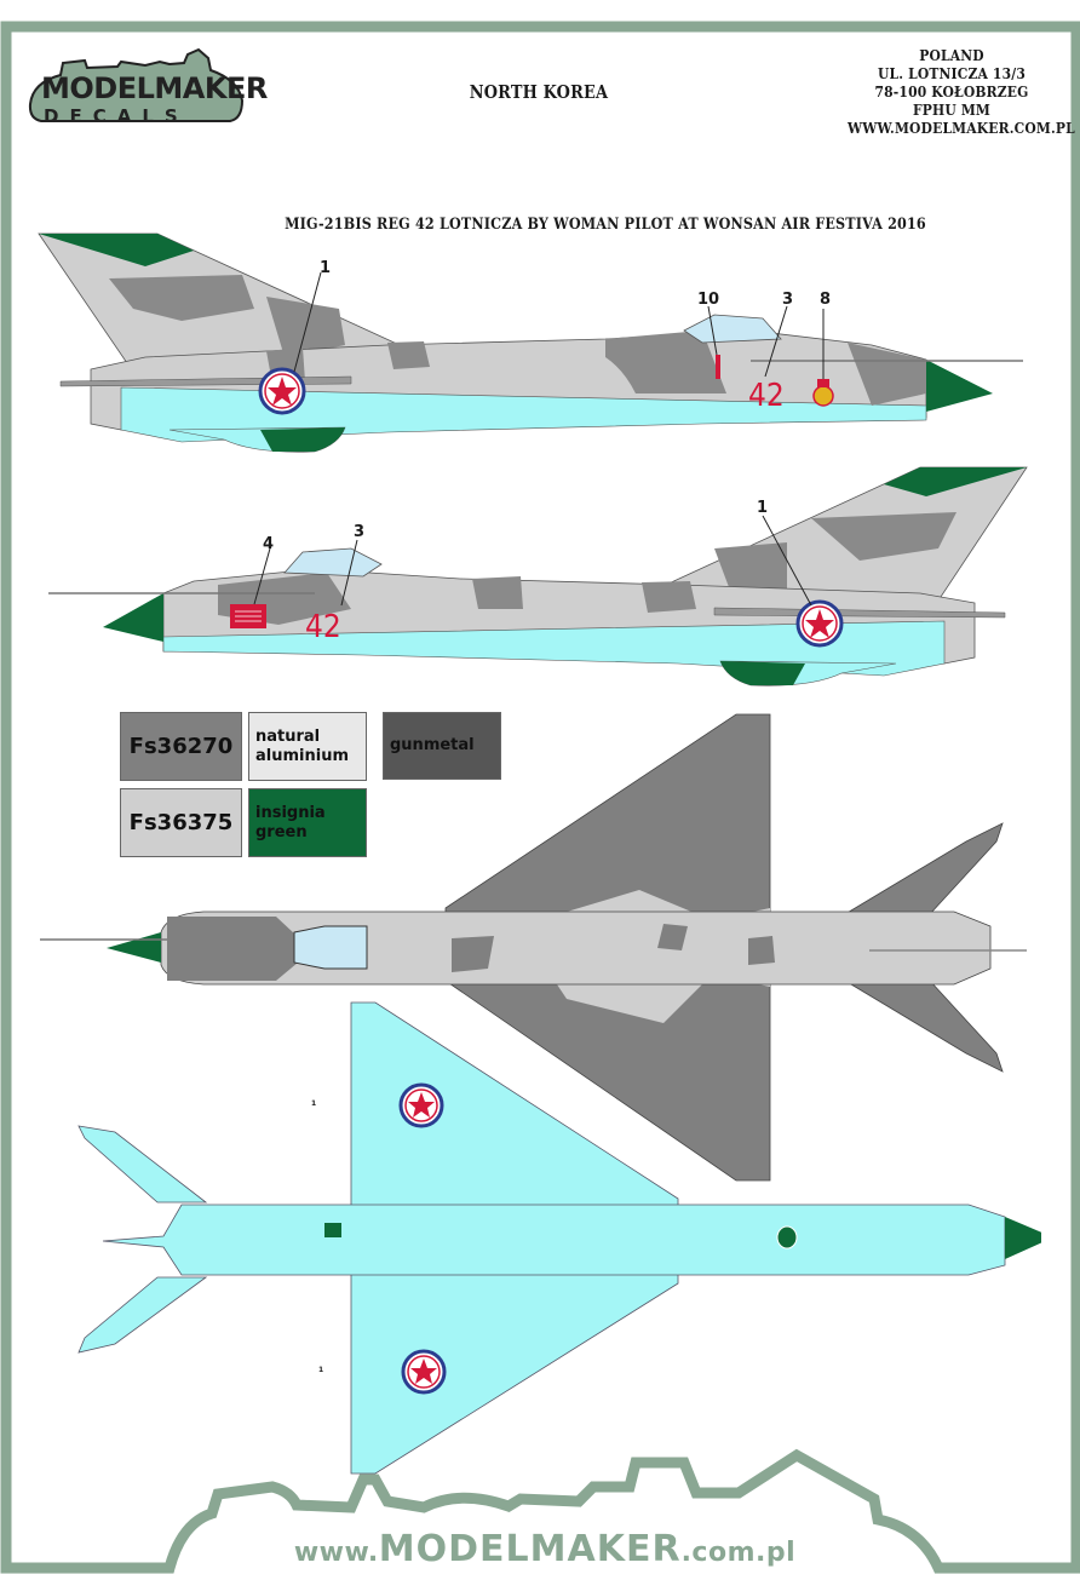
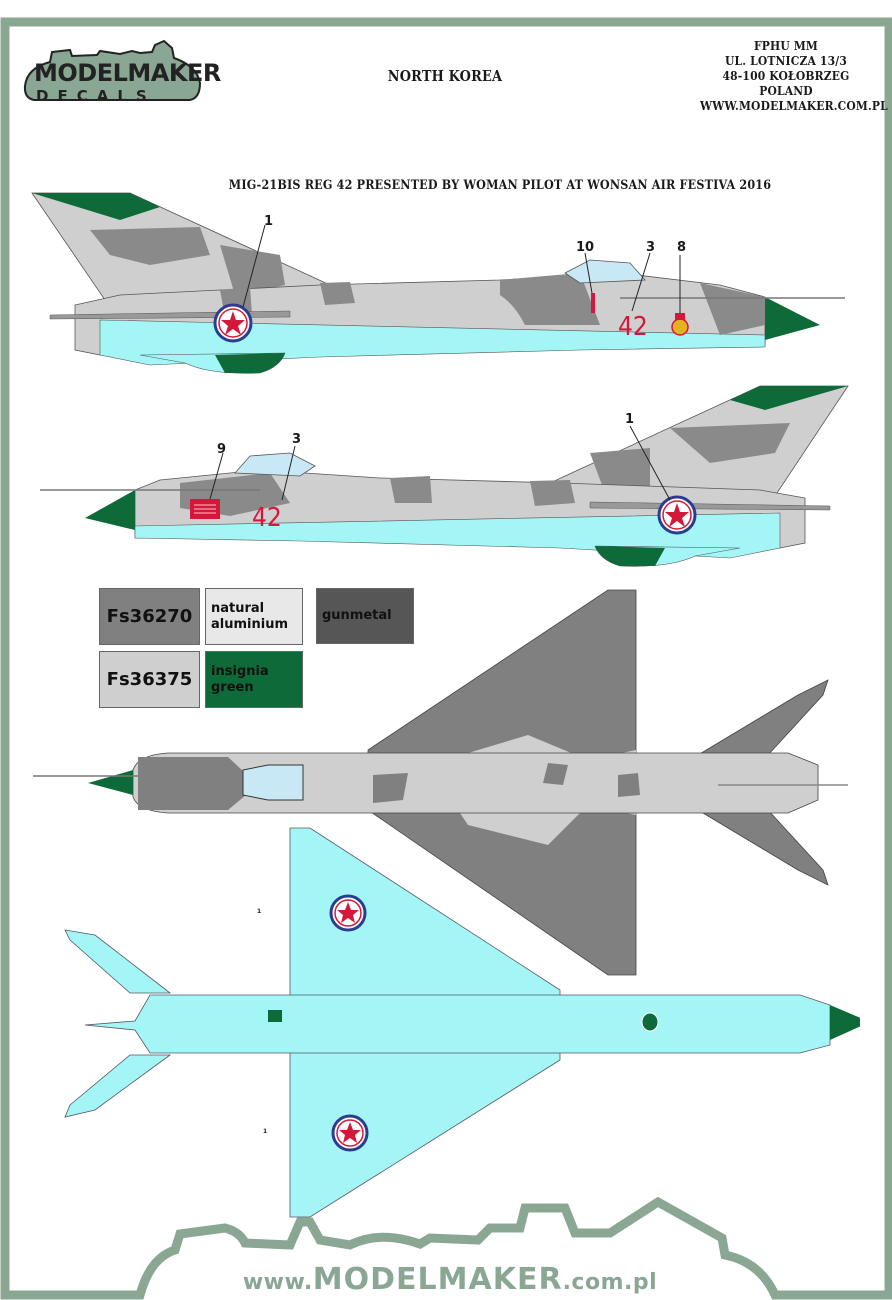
  MODELMAKER
  DECALS
  NORTH KOREA
- POLAND
+ FPHU MM
  UL. LOTNICZA 13/3
- 78-100 KOŁOBRZEG
+ 48-100 KOŁOBRZEG
- FPHU MM
+ POLAND
  WWW.MODELMAKER.COM.PL
- MIG-21BIS REG 42 LOTNICZA BY WOMAN PILOT AT WONSAN AIR FESTIVA 2016
+ MIG-21BIS REG 42 PRESENTED BY WOMAN PILOT AT WONSAN AIR FESTIVA 2016
  42
  1
  10
  3
  8
  42
- 4
+ 9
  3
  1
  Fs36270
  natural
  aluminium
  gunmetal
  Fs36375
  insignia
  green
  www.MODELMAKER.com.pl
